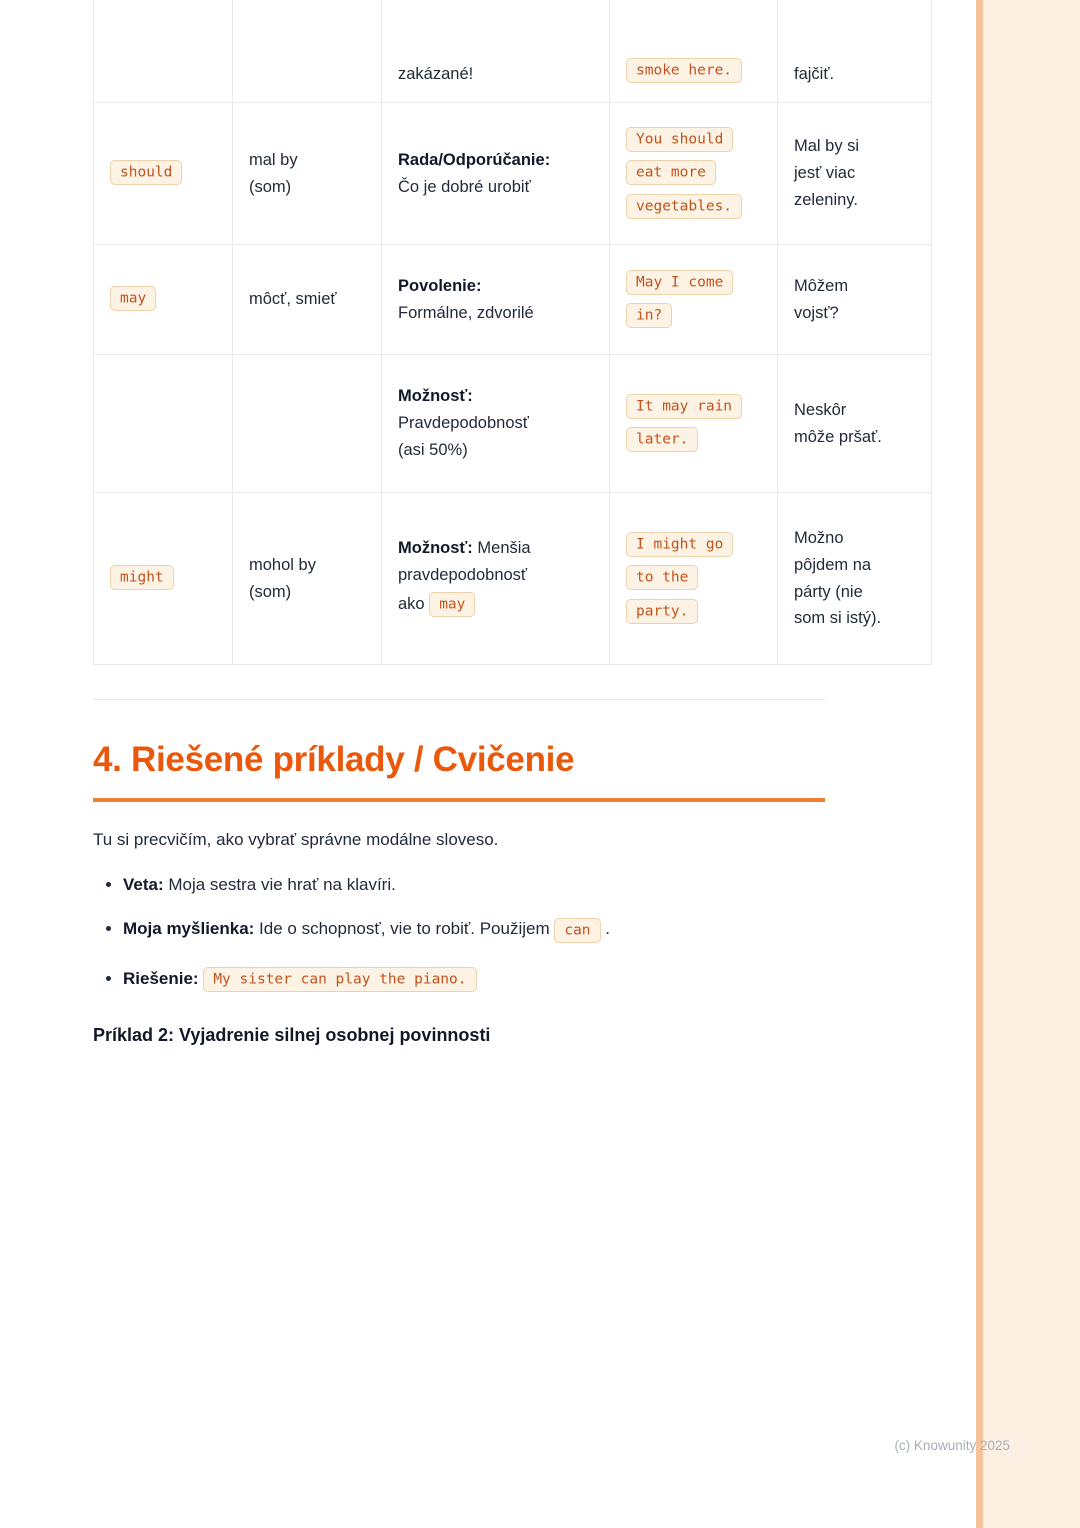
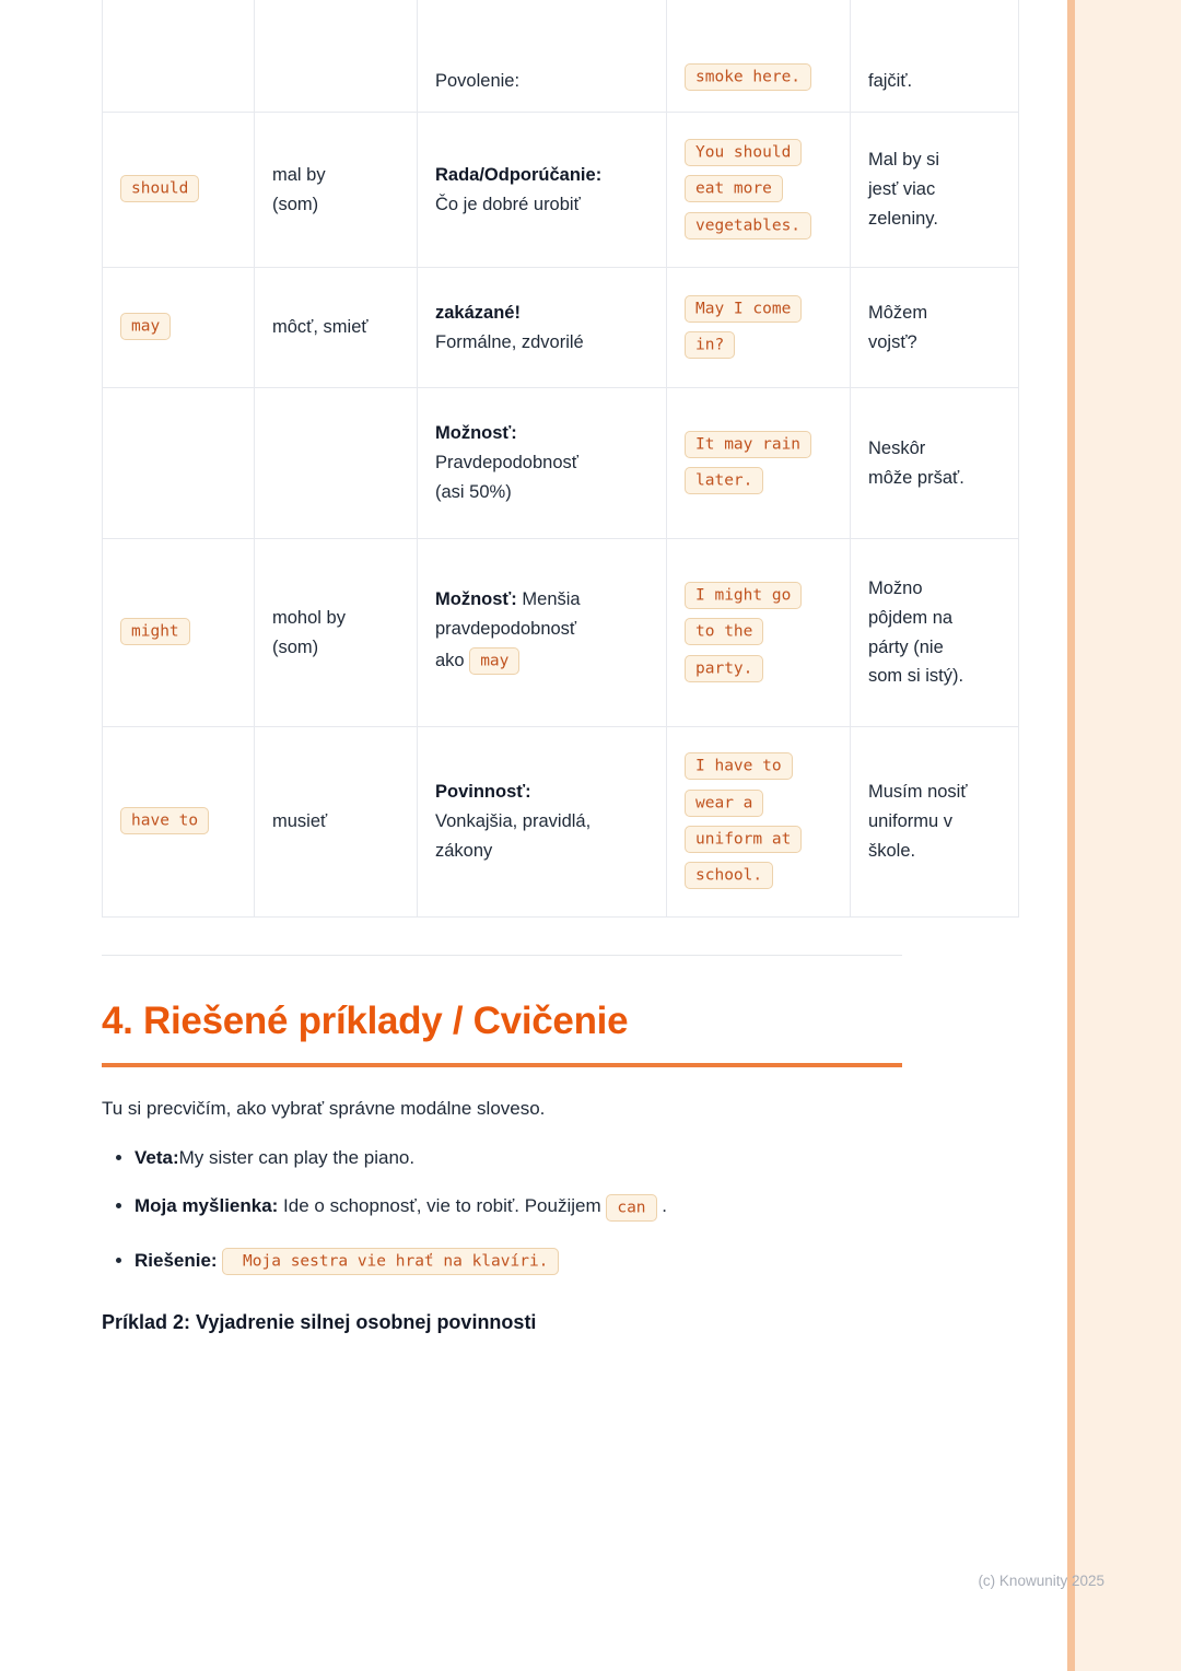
- 		zakázané!	smoke here.	fajčiť.
+ 		Povolenie:	smoke here.	fajčiť.
  should	mal by(som)	Rada/Odporúčanie:Čo je dobré urobiť	You shouldeat morevegetables.	Mal by sijesť viaczeleniny.
- may	môcť, smieť	Povolenie:Formálne, zdvorilé	May I comein?	Môžemvojsť?
+ may	môcť, smieť	zakázané!Formálne, zdvorilé	May I comein?	Môžemvojsť?
  		Možnosť:Pravdepodobnosť(asi 50%)	It may rainlater.	Neskôrmôže pršať.
  might	mohol by(som)	Možnosť: Menšiapravdepodobnosťako may	I might goto theparty.	Možnopôjdem napárty (niesom si istý).
+ have to	musieť	Povinnosť:Vonkajšia, pravidlá,zákony	I have towear auniform atschool.	Musím nosiťuniformu vškole.
  4. Riešené príklady / Cvičenie
  Tu si precvičím, ako vybrať správne modálne sloveso.
- Veta: Moja sestra vie hrať na klavíri.
+ Veta:My sister can play the piano.
  Moja myšlienka: Ide o schopnosť, vie to robiť. Použijem can .
- Riešenie: My sister can play the piano.
+ Riešenie: Moja sestra vie hrať na klavíri.
  Príklad 2: Vyjadrenie silnej osobnej povinnosti
  (c) Knowunity 2025
